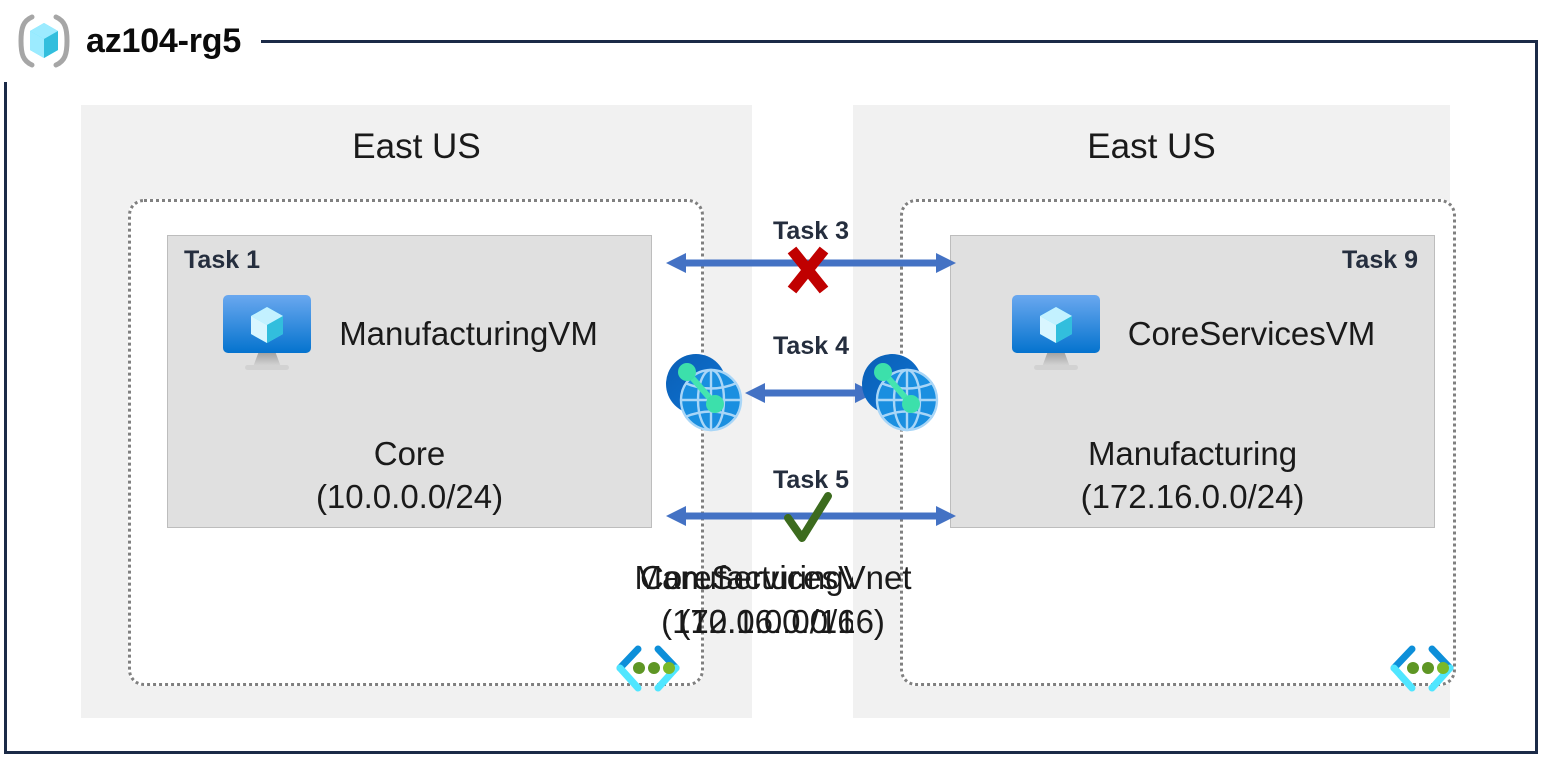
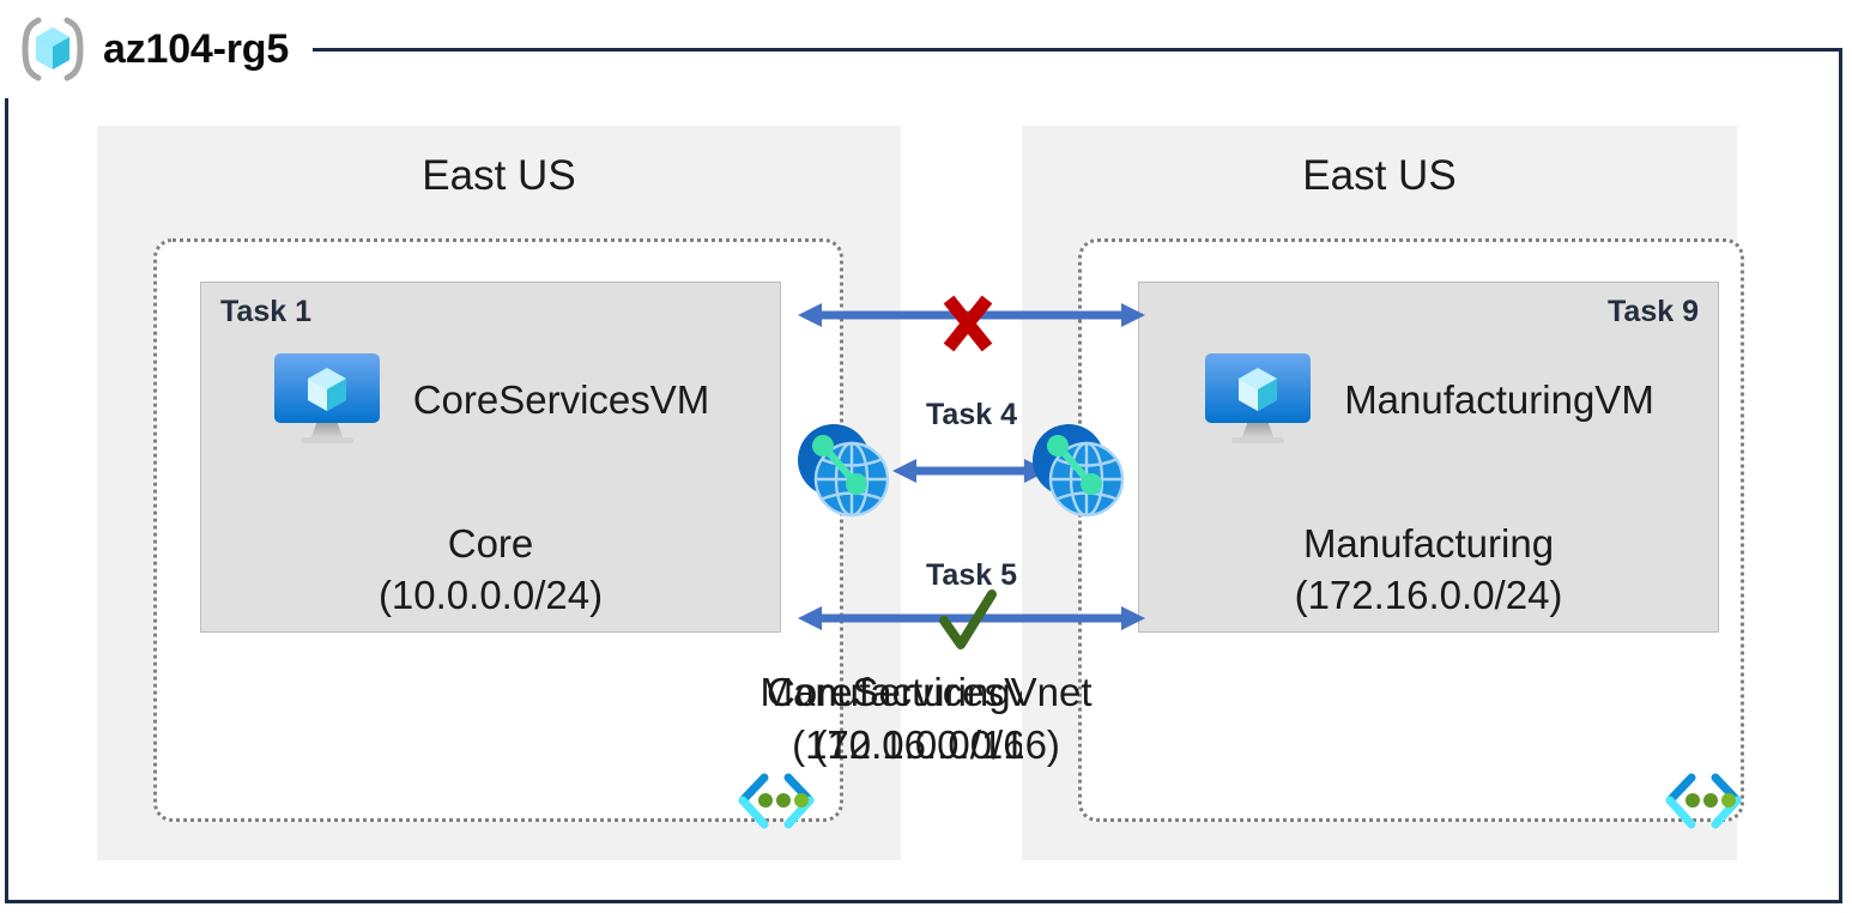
  az104-rg5
  East US
  Task 1
- ManufacturingVM
+ CoreServicesVM
  Core
  (10.0.0.0/24)
  CoreServicesV
  (10.0.0.0/16
  East US
  Task 9
- CoreServicesVM
+ ManufacturingVM
  Manufacturing
  (172.16.0.0/24)
  ManufacturingVnet
  (172.16.0.0/16)
- Task 3
  Task 4
  Task 5
